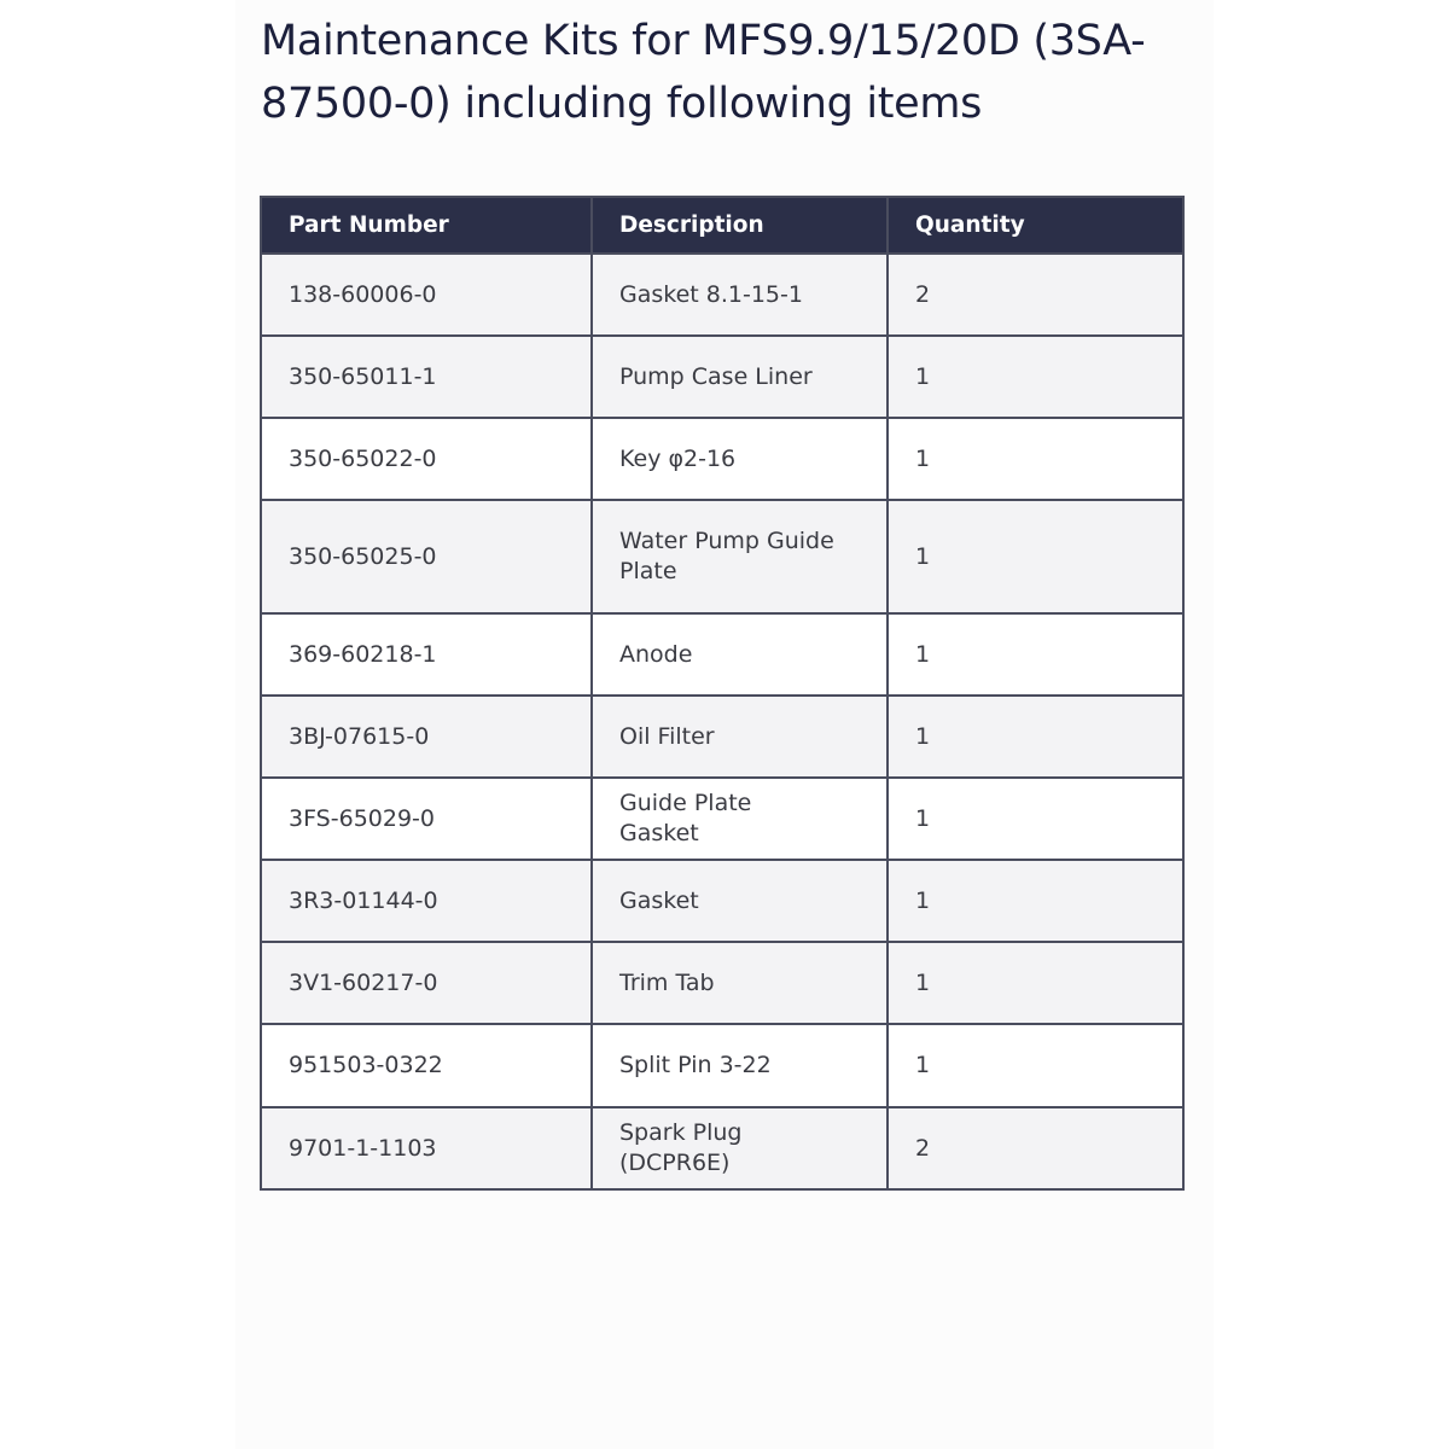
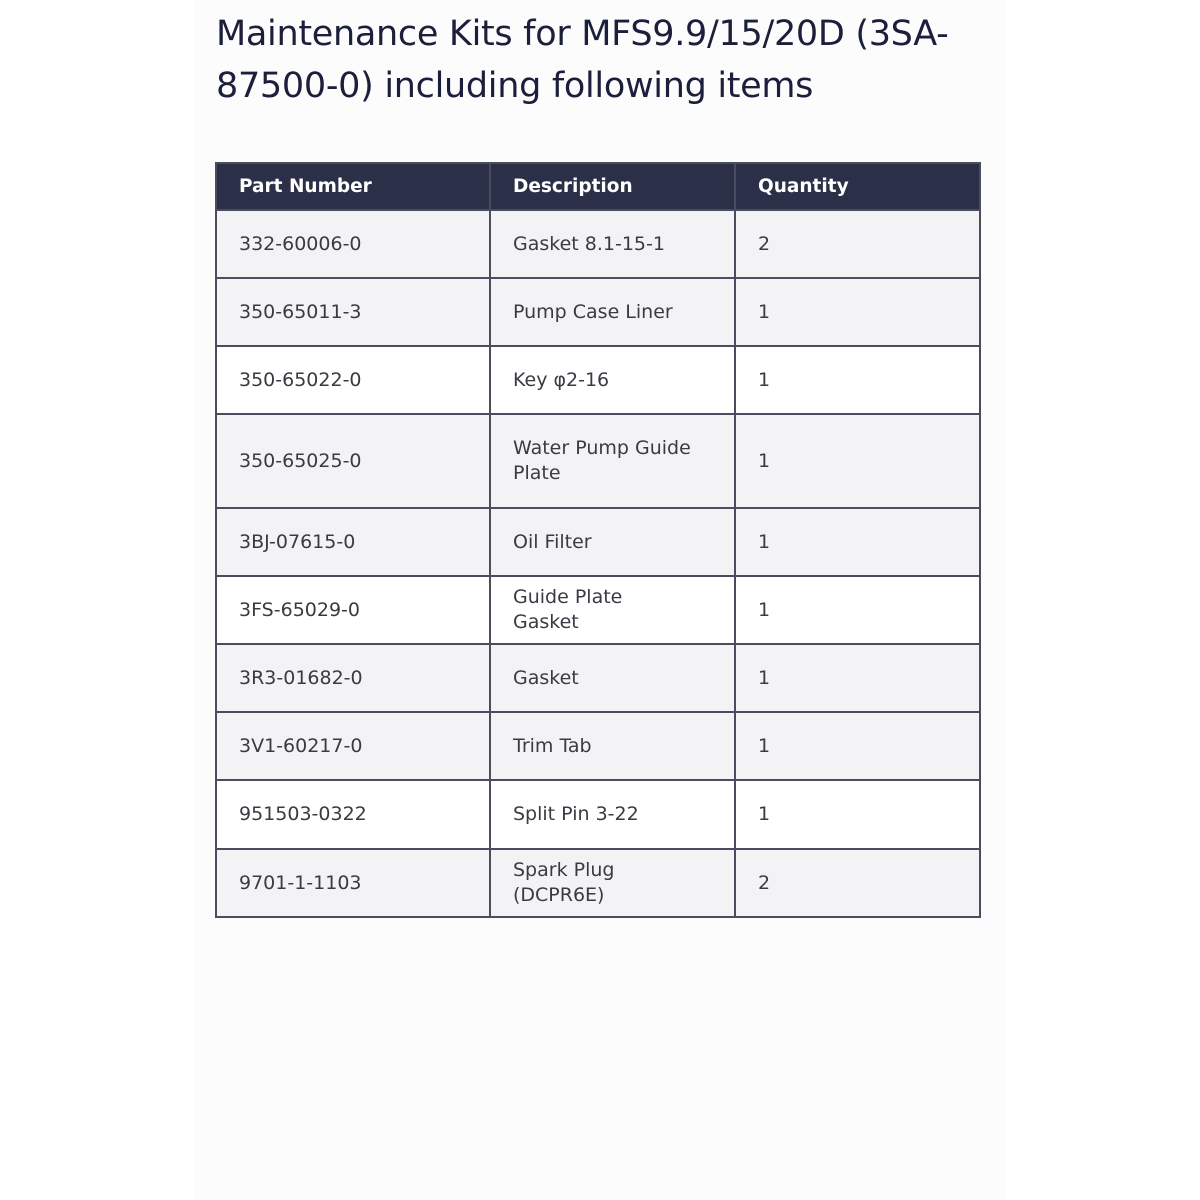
  Maintenance Kits for MFS9.9/15/20D (3SA-87500-0) including following items
  Part Number	Description	Quantity
- 138-60006-0	Gasket 8.1-15-1	2
+ 332-60006-0	Gasket 8.1-15-1	2
- 350-65011-1	Pump Case Liner	1
+ 350-65011-3	Pump Case Liner	1
  350-65022-0	Key φ2-16	1
  350-65025-0	Water Pump Guide Plate	1
- 369-60218-1	Anode	1
  3BJ-07615-0	Oil Filter	1
  3FS-65029-0	Guide Plate Gasket	1
- 3R3-01144-0	Gasket	1
+ 3R3-01682-0	Gasket	1
  3V1-60217-0	Trim Tab	1
  951503-0322	Split Pin 3-22	1
  9701-1-1103	Spark Plug (DCPR6E)	2
